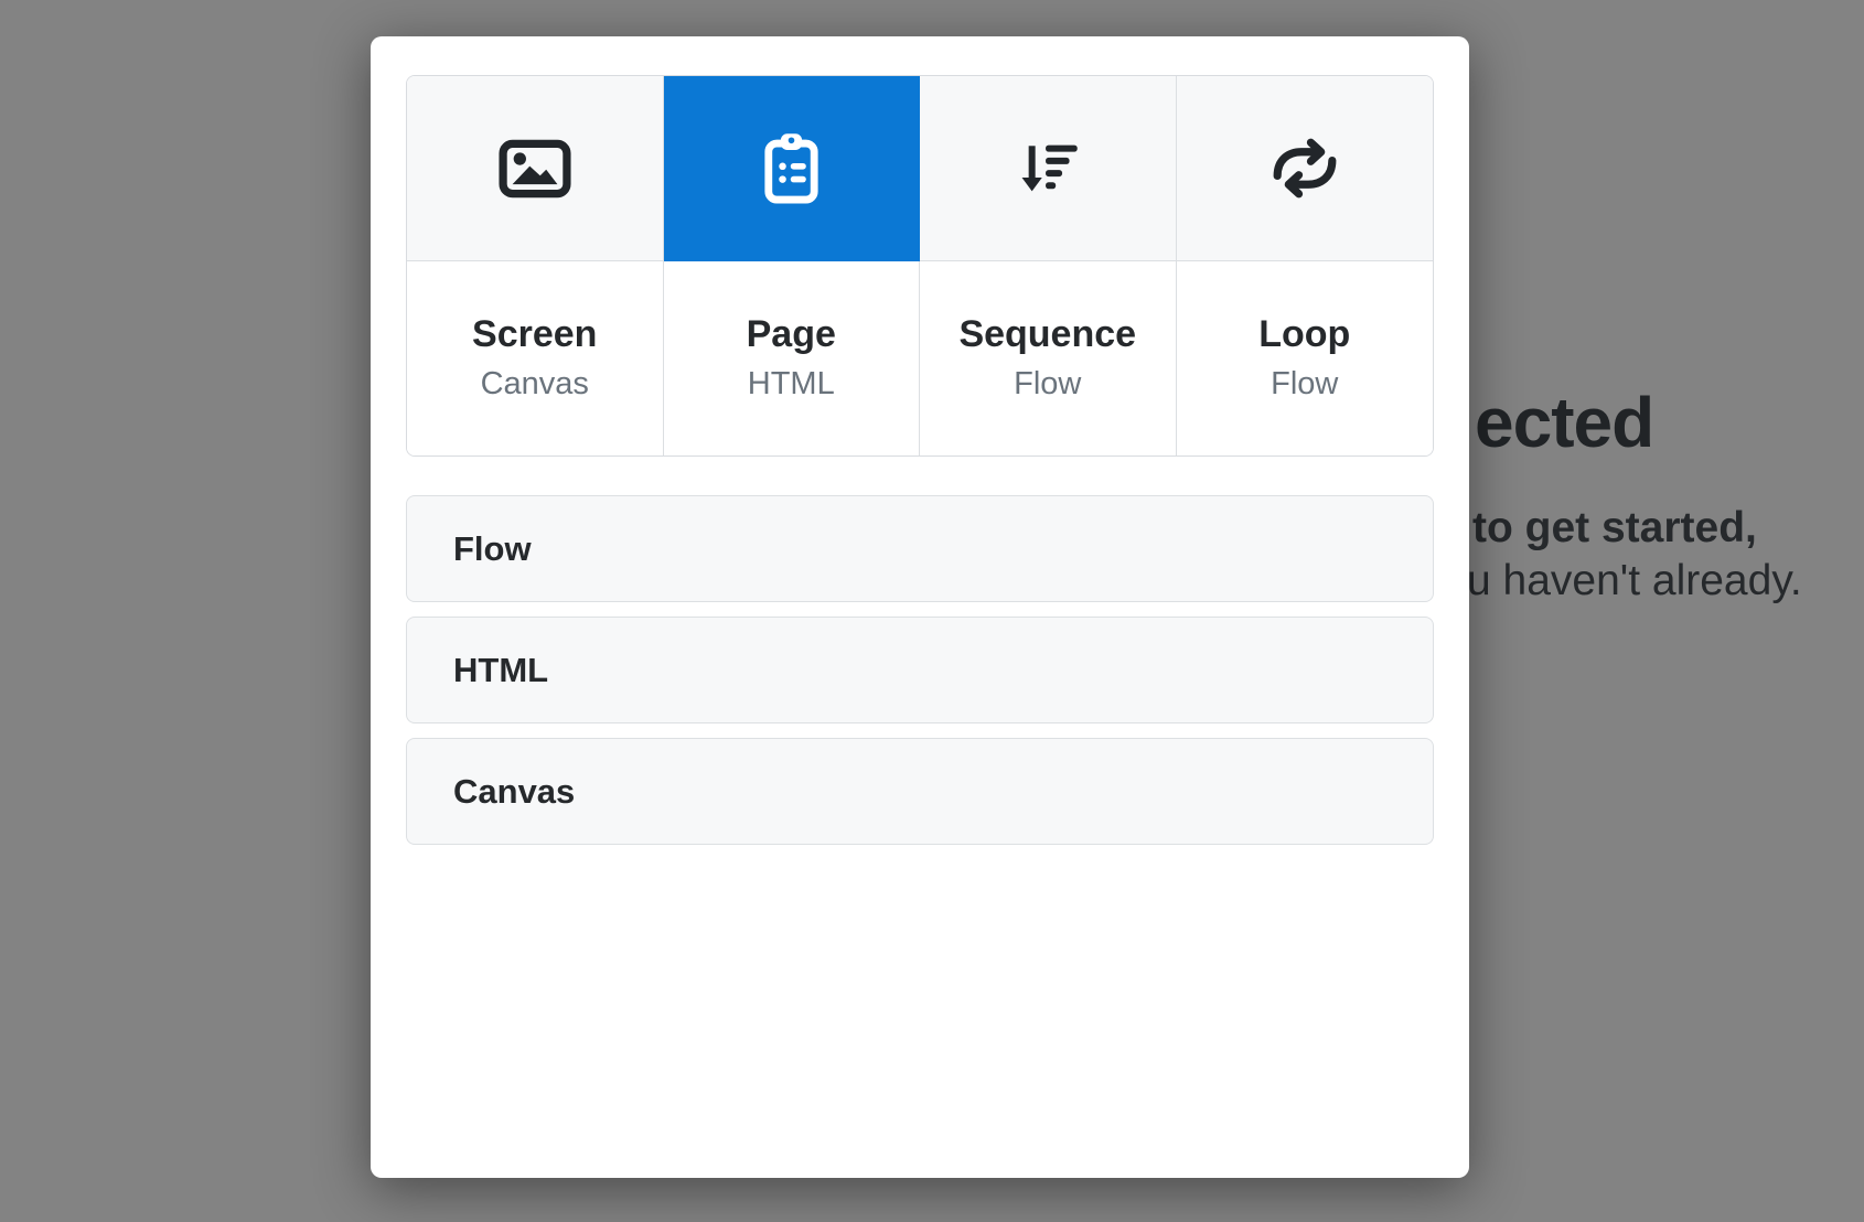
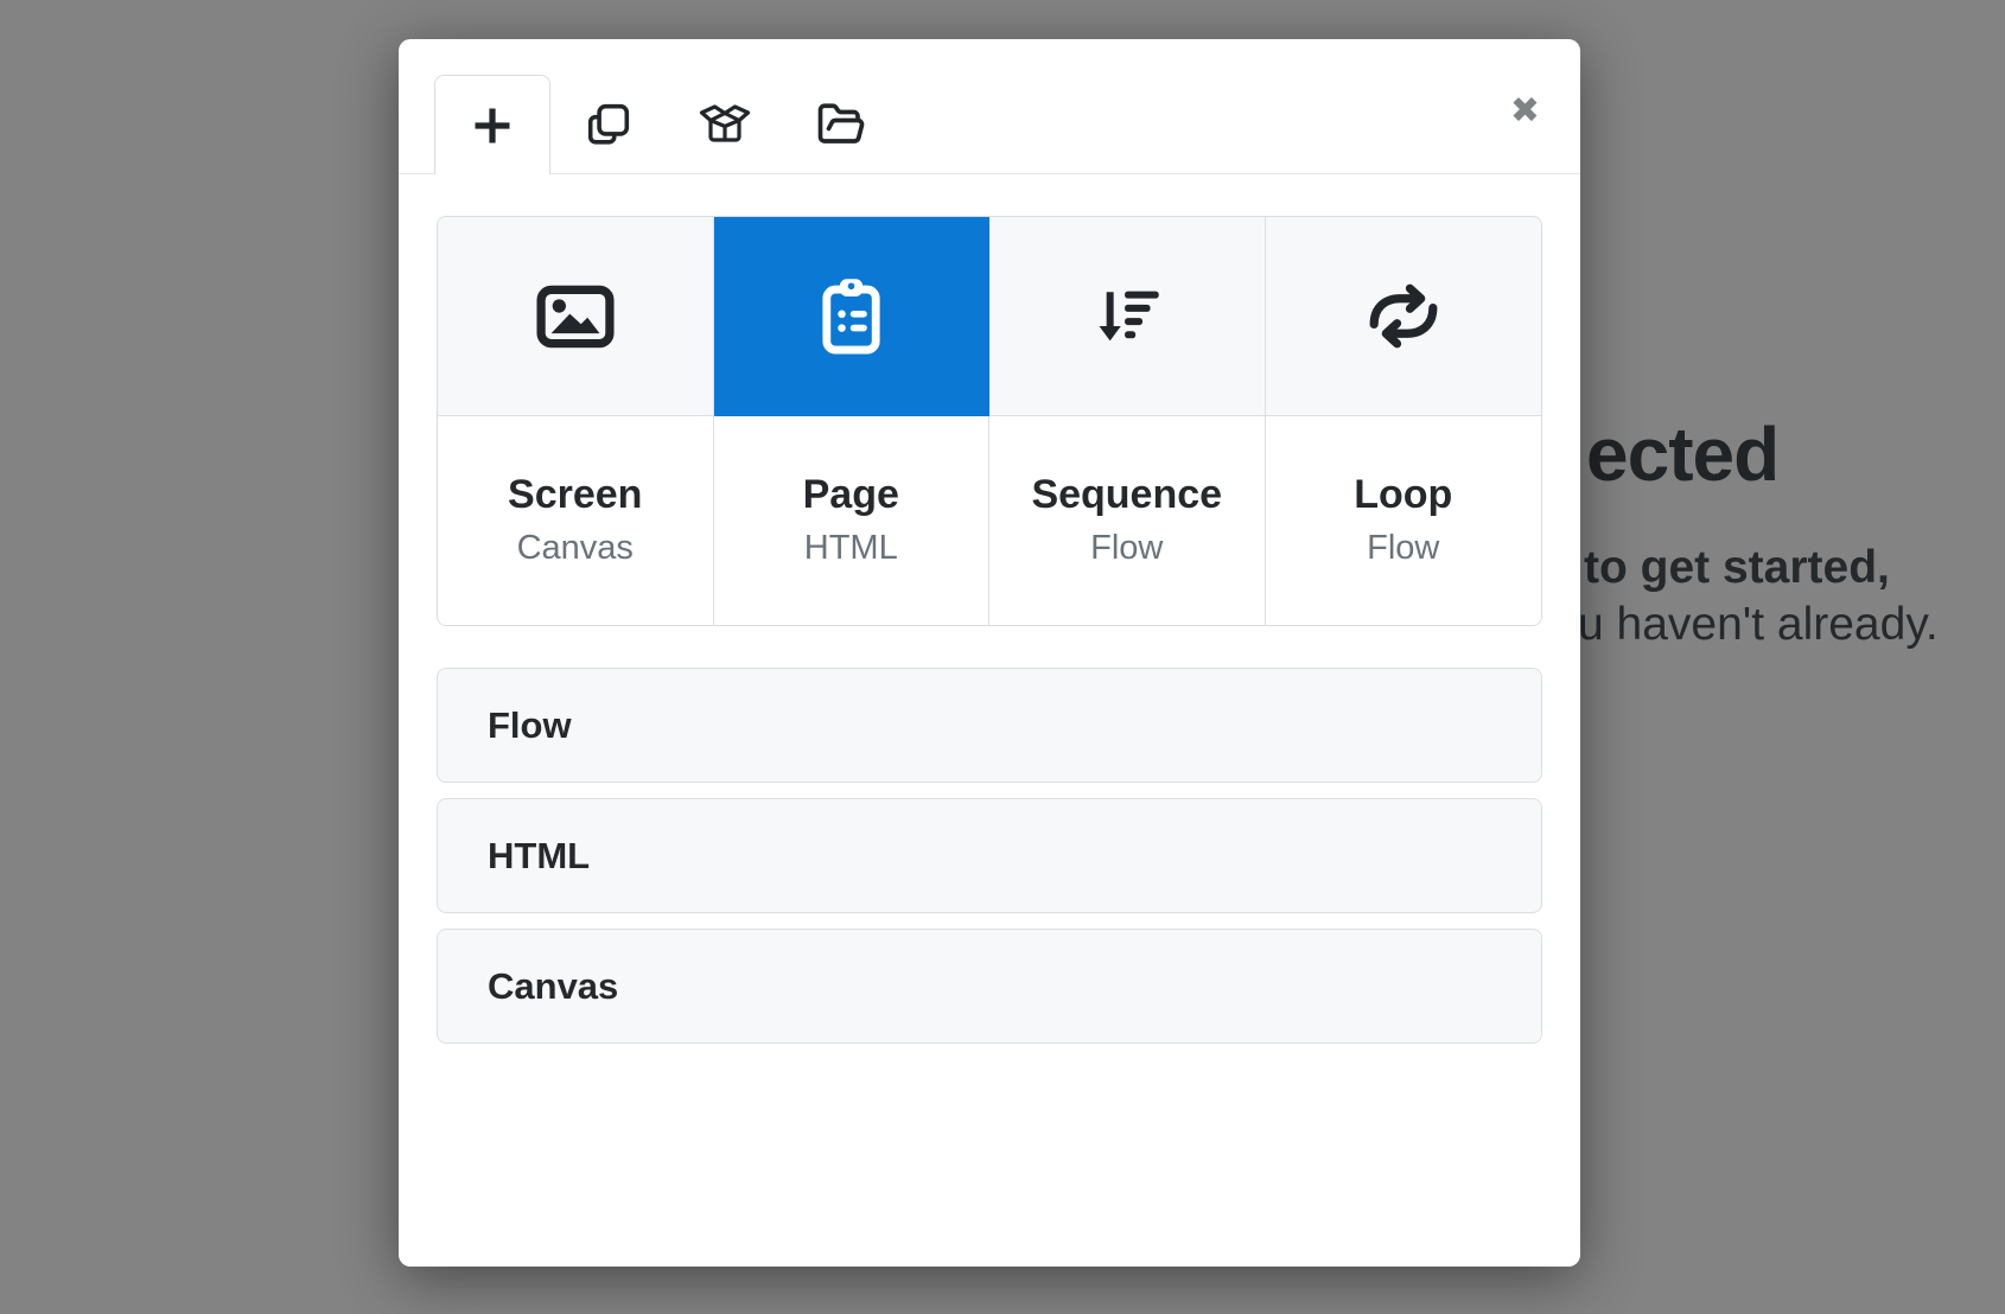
  ected
  to get started,
  u haven't already.
+ ✖
  Screen
  Canvas
  Page
  HTML
  Sequence
  Flow
  Loop
  Flow
  Flow
  HTML
  Canvas
